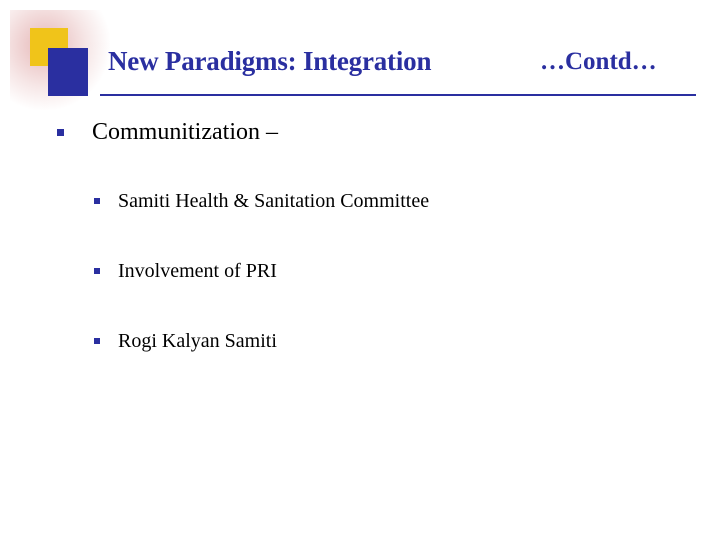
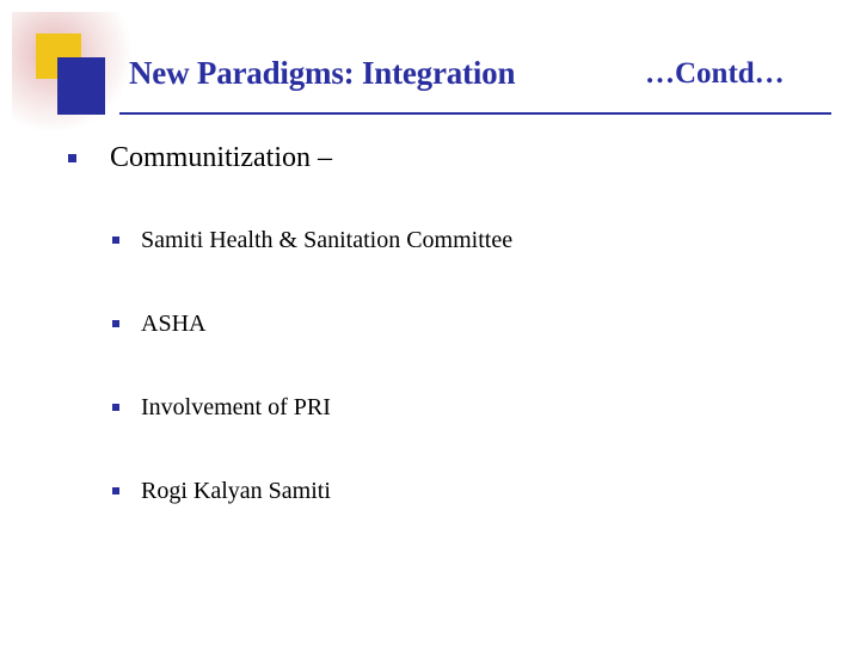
  New Paradigms: Integration
  …Contd…
  Communitization –
  Samiti Health & Sanitation Committee
+ ASHA
  Involvement of PRI
  Rogi Kalyan Samiti
